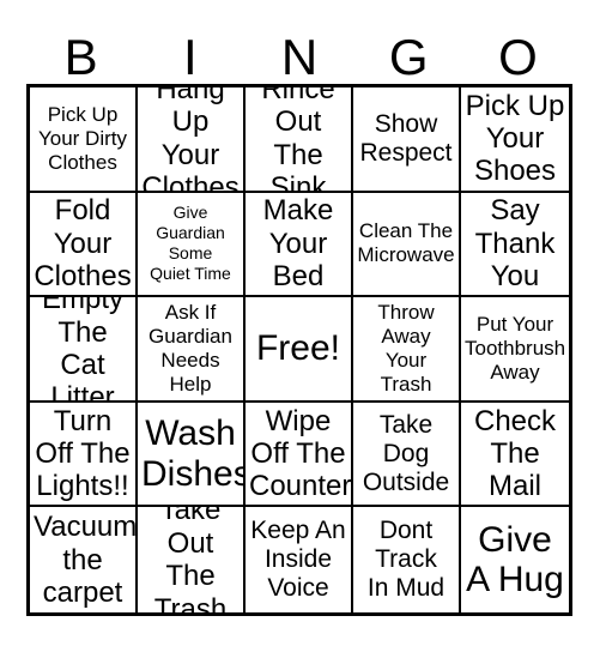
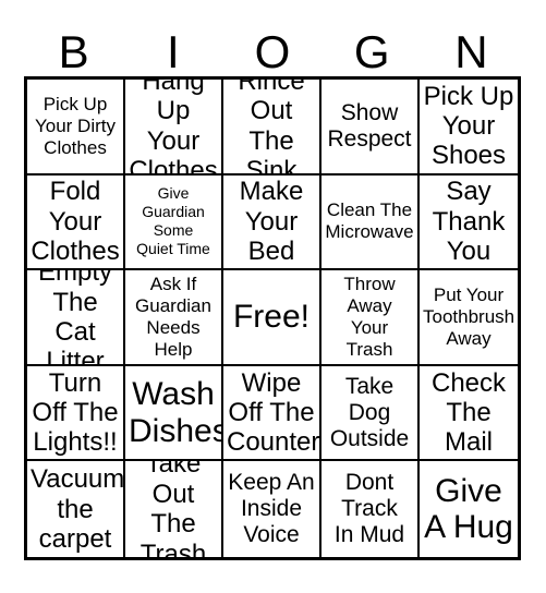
  B
  I
- N
+ O
  G
- O
+ N
  Pick Up
  Your Dirty
  Clothes
  Hang
  Up Your
  Clothes
  Rince
  Out The
  Sink
  Show
  Respect
  Pick Up
  Your
  Shoes
  Fold
  Your
  Clothes
  Give
  Guardian
  Some
  Quiet Time
  Make
  Your
  Bed
  Clean The
  Microwave
  Say
  Thank
  You
  Empty
  The Cat
  Litter
  Ask If
  Guardian
  Needs
  Help
  Free!
  Throw
  Away
  Your
  Trash
  Put Your
  Toothbrush
  Away
  Turn
  Off The
  Lights!!
  Wash
  Dishes
  Wipe
  Off The
  Counter
  Take
  Dog
  Outside
  Check
  The
  Mail
  Vacuum
  the
  carpet
  Take
  Out The
  Trash
  Keep An
  Inside
  Voice
  Dont
  Track
  In Mud
  Give
  A Hug
